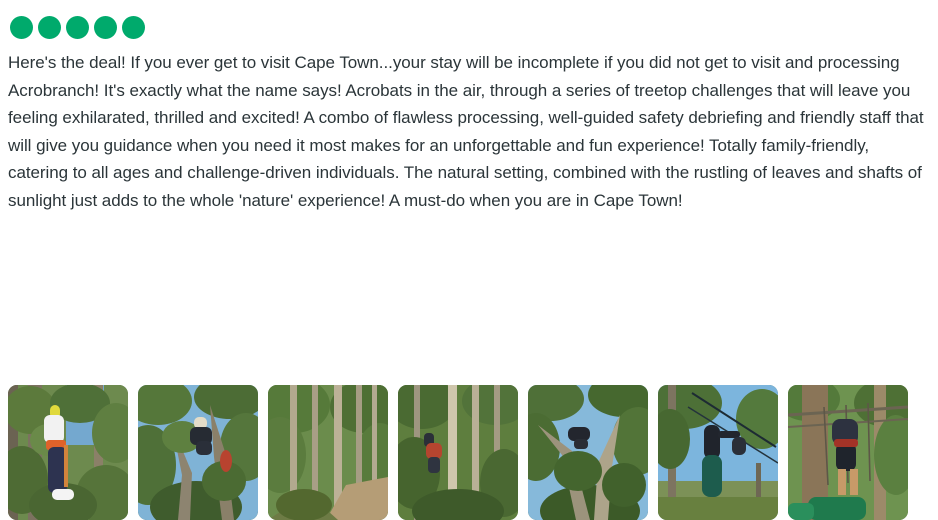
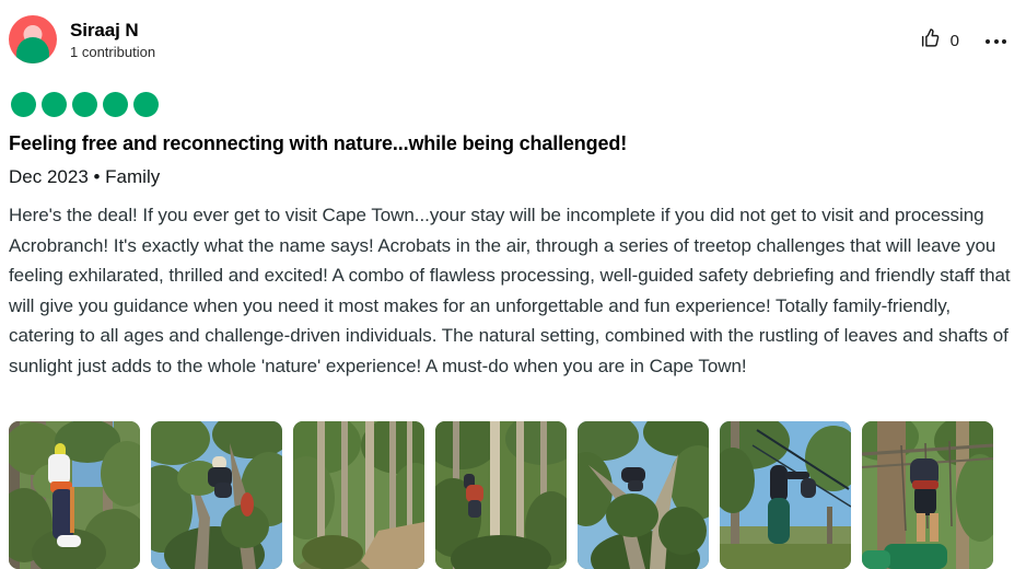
+ Siraaj N
+ 1 contribution
+ 0
+ Feeling free and reconnecting with nature...while being challenged!
+ Dec 2023 • Family
  Here's the deal! If you ever get to visit Cape Town...your stay will be incomplete if you did not get to visit and processing Acrobranch! It's exactly what the name says! Acrobats in the air, through a series of treetop challenges that will leave you feeling exhilarated, thrilled and excited! A combo of flawless processing, well-guided safety debriefing and friendly staff that will give you guidance when you need it most makes for an unforgettable and fun experience! Totally family-friendly, catering to all ages and challenge-driven individuals. The natural setting, combined with the rustling of leaves and shafts of sunlight just adds to the whole 'nature' experience! A must-do when you are in Cape Town!
